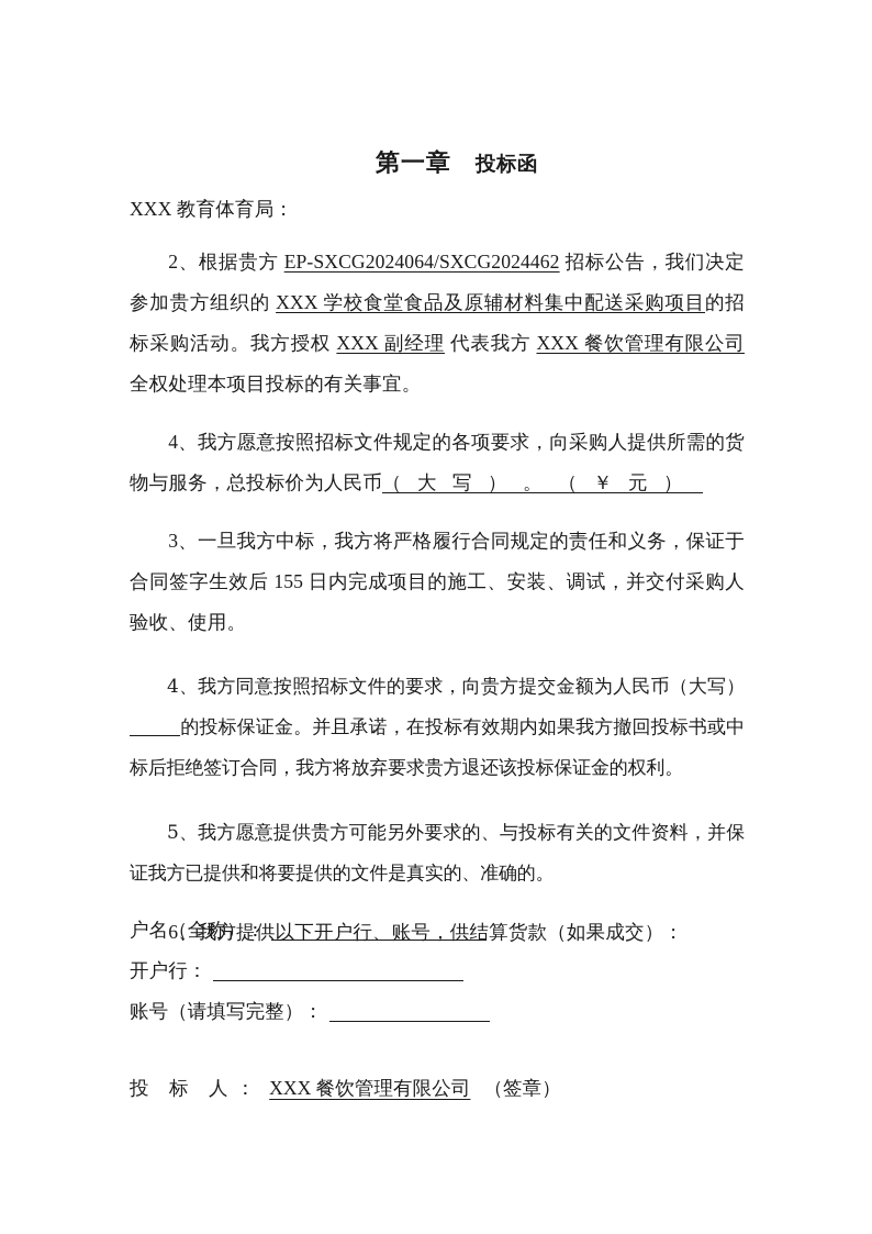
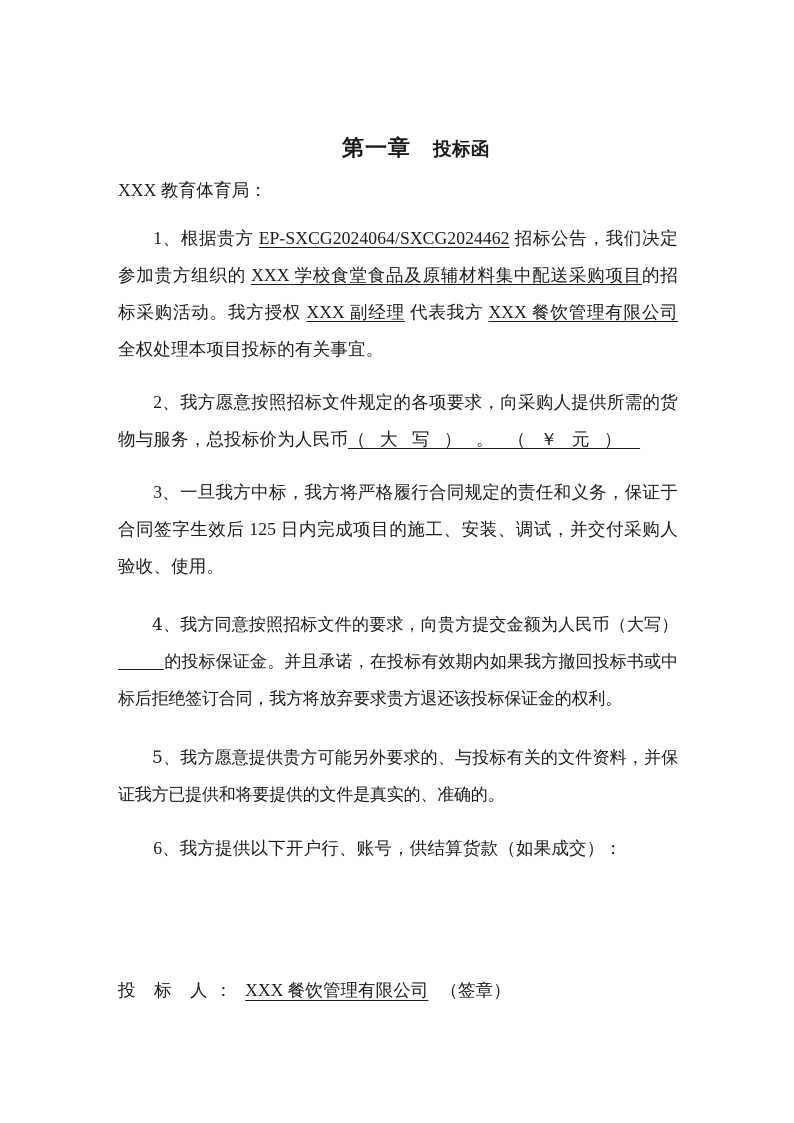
  第一章 投标函
  XXX 教育体育局：
- 2、根据贵方 EP-SXCG2024064/SXCG2024462 招标公告，我们决定参加贵方组织的 XXX 学校食堂食品及原辅材料集中配送采购项目的招标采购活动。我方授权 XXX 副经理 代表我方 XXX 餐饮管理有限公司 全权处理本项目投标的有关事宜。
+ 1、根据贵方 EP-SXCG2024064/SXCG2024462 招标公告，我们决定参加贵方组织的 XXX 学校食堂食品及原辅材料集中配送采购项目的招标采购活动。我方授权 XXX 副经理 代表我方 XXX 餐饮管理有限公司 全权处理本项目投标的有关事宜。
- 4、我方愿意按照招标文件规定的各项要求，向采购人提供所需的货物与服务，总投标价为人民币（ 大 写 ） 。 （ ￥ 元 ）
+ 2、我方愿意按照招标文件规定的各项要求，向采购人提供所需的货物与服务，总投标价为人民币（ 大 写 ） 。 （ ￥ 元 ）
- 3、一旦我方中标，我方将严格履行合同规定的责任和义务，保证于合同签字生效后 155 日内完成项目的施工、安装、调试，并交付采购人验收、使用。
+ 3、一旦我方中标，我方将严格履行合同规定的责任和义务，保证于合同签字生效后 125 日内完成项目的施工、安装、调试，并交付采购人验收、使用。
  4、我方同意按照招标文件的要求，向贵方提交金额为人民币（大写）的投标保证金。并且承诺，在投标有效期内如果我方撤回投标书或中标后拒绝签订合同，我方将放弃要求贵方退还该投标保证金的权利。
  5、我方愿意提供贵方可能另外要求的、与投标有关的文件资料，并保证我方已提供和将要提供的文件是真实的、准确的。
  6、我方提供以下开户行、账号，供结算货款（如果成交）：
- 户名（全称）：
- 开户行：
- 账号（请填写完整）：
  投 标 人： XXX 餐饮管理有限公司 （签章）
